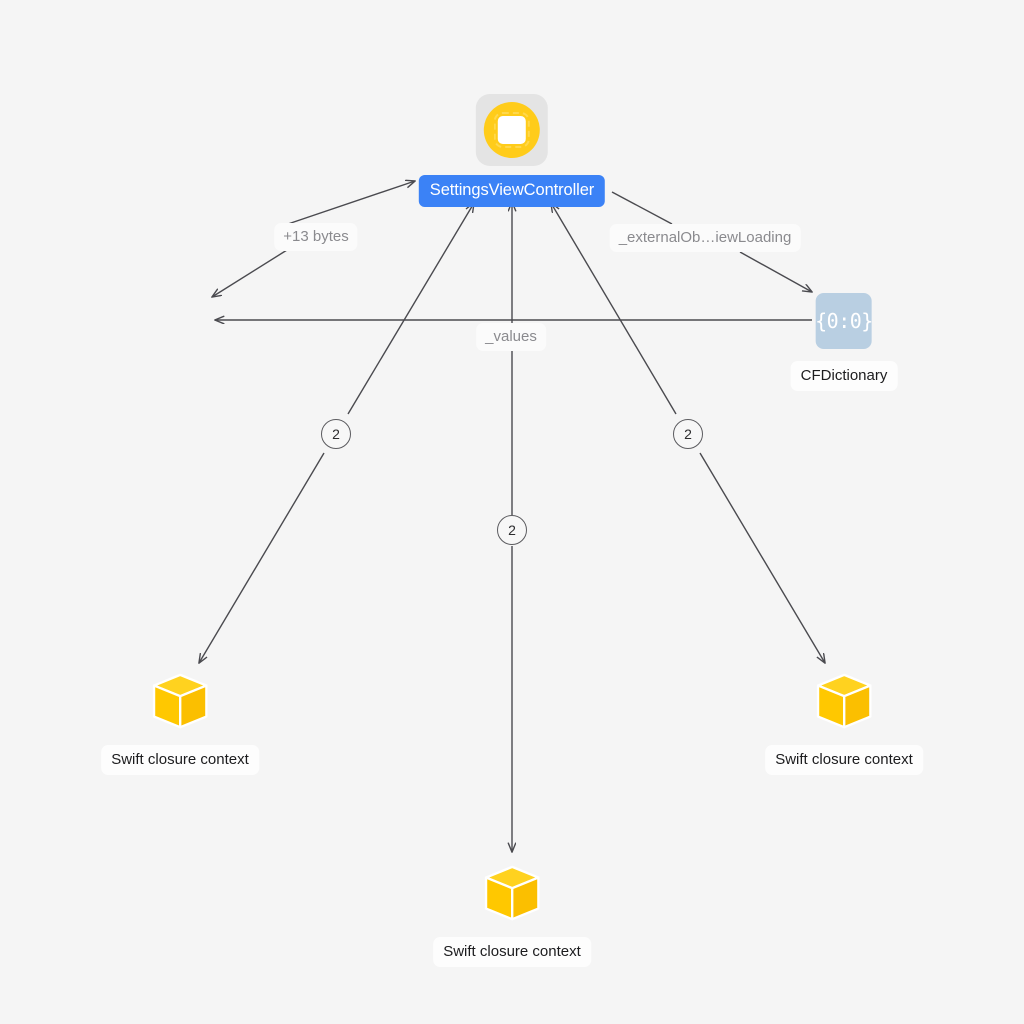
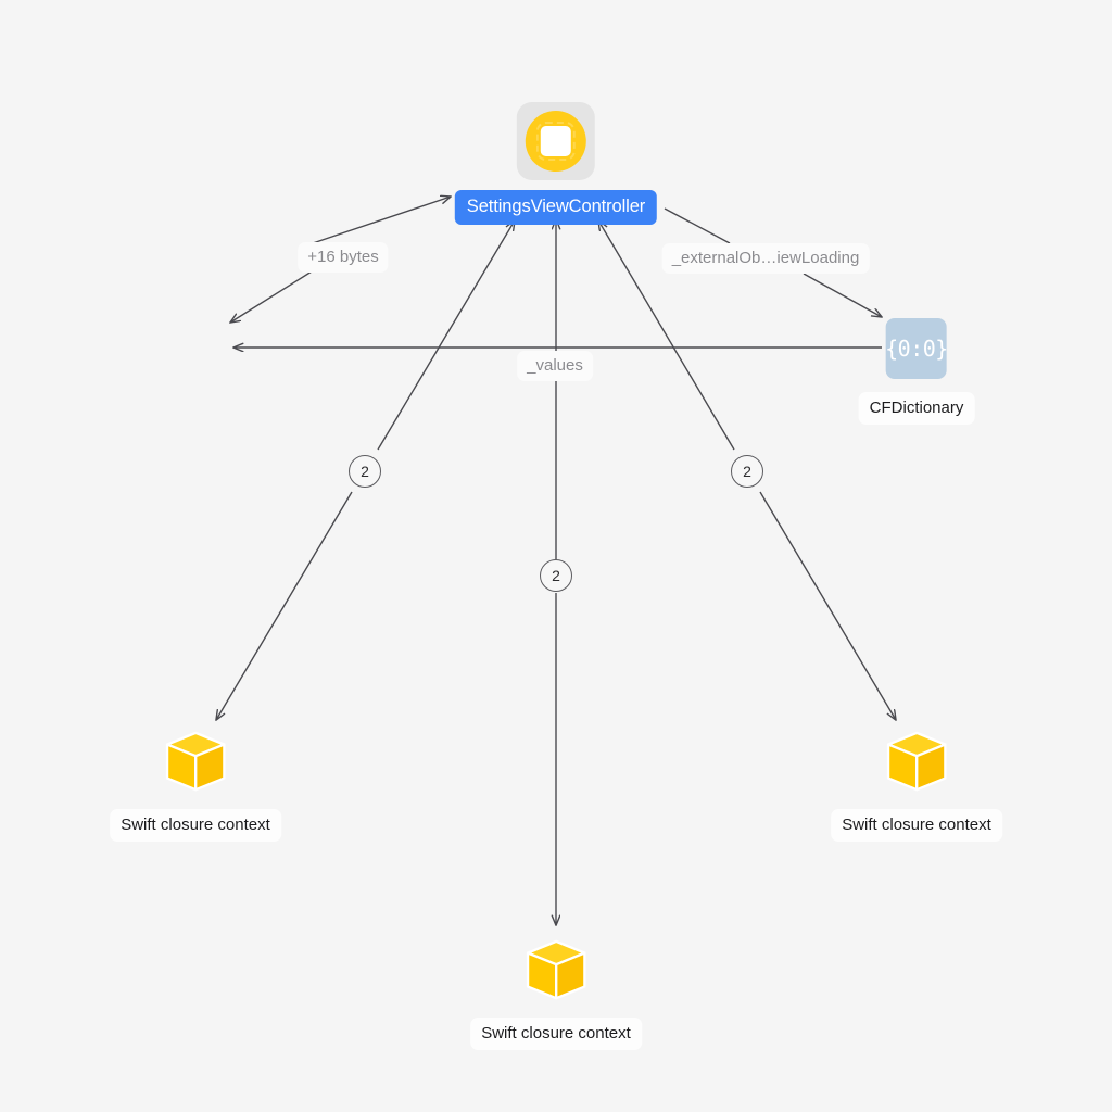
- +13 bytes
+ +16 bytes
  _externalOb…iewLoading
  _values
  2
  2
  2
  SettingsViewController
  {0:0}
  CFDictionary
  Swift closure context
  Swift closure context
  Swift closure context
